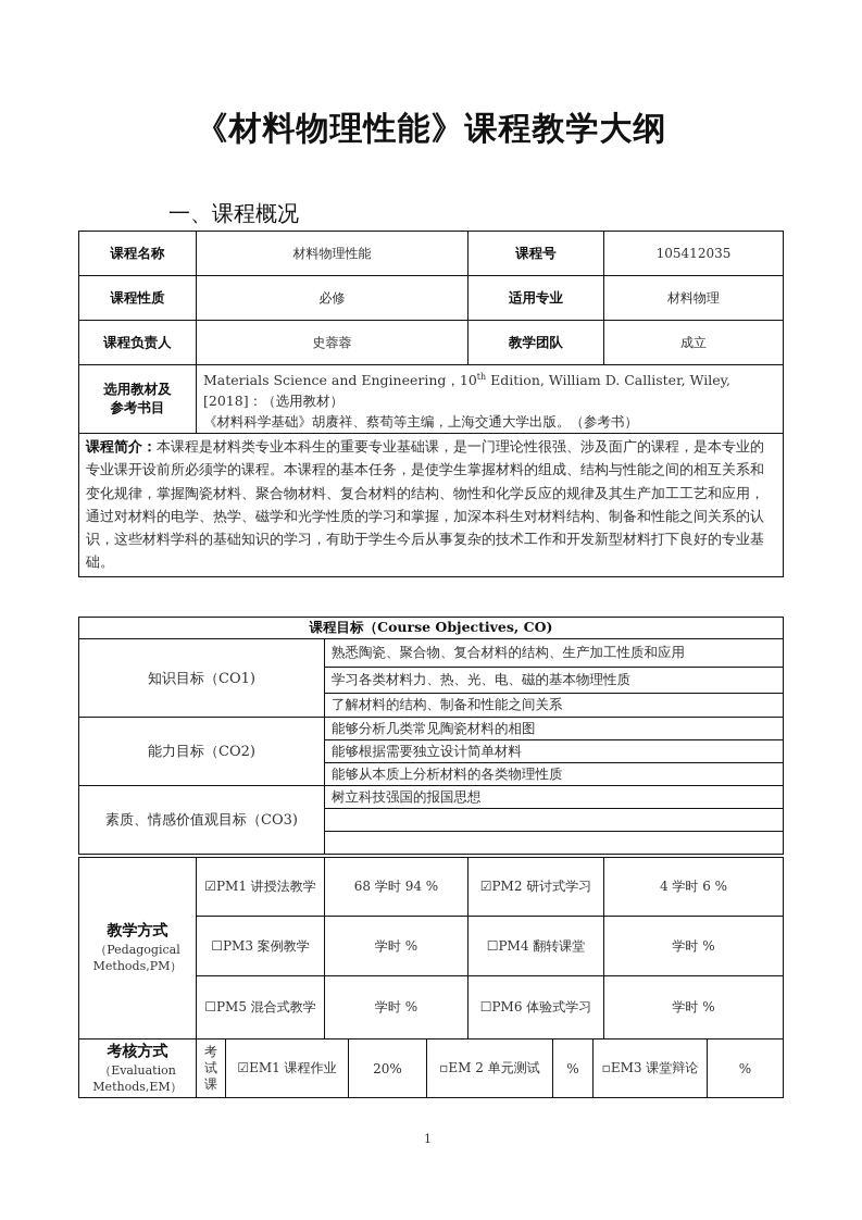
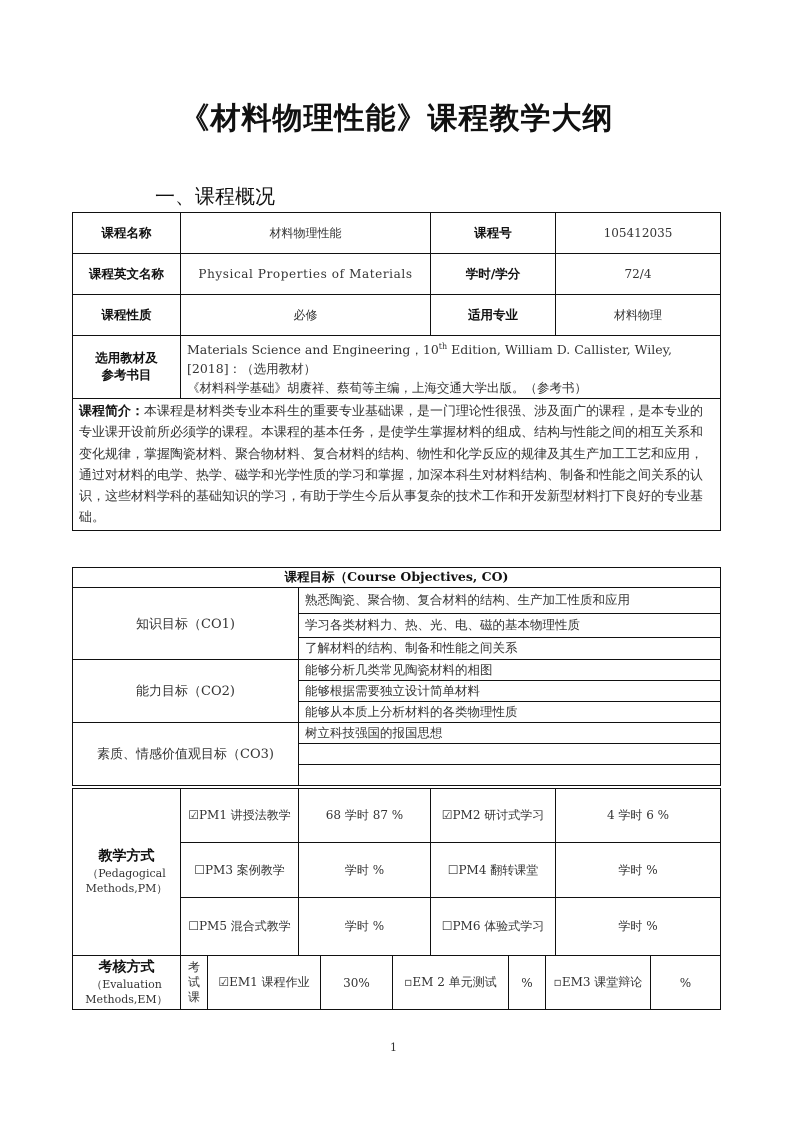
  《材料物理性能》课程教学大纲
  一、课程概况
  课程名称	材料物理性能	课程号	105412035
+ 课程英文名称	Physical Properties of Materials	学时/学分	72/4
  课程性质	必修	适用专业	材料物理
- 课程负责人	史蓉蓉	教学团队	成立
  选用教材及 参考书目	Materials Science and Engineering，10th Edition, William D. Callister, Wiley, [2018]：（选用教材） 《材料科学基础》胡赓祥、蔡荀等主编，上海交通大学出版。（参考书）
  课程简介：本课程是材料类专业本科生的重要专业基础课，是一门理论性很强、涉及面广的课程，是本专业的专业课开设前所必须学的课程。本课程的基本任务，是使学生掌握材料的组成、结构与性能之间的相互关系和变化规律，掌握陶瓷材料、聚合物材料、复合材料的结构、物性和化学反应的规律及其生产加工工艺和应用，通过对材料的电学、热学、磁学和光学性质的学习和掌握，加深本科生对材料结构、制备和性能之间关系的认识，这些材料学科的基础知识的学习，有助于学生今后从事复杂的技术工作和开发新型材料打下良好的专业基础。
  课程目标（Course Objectives, CO)
  知识目标（CO1)	熟悉陶瓷、聚合物、复合材料的结构、生产加工性质和应用
  学习各类材料力、热、光、电、磁的基本物理性质
  了解材料的结构、制备和性能之间关系
  能力目标（CO2)	能够分析几类常见陶瓷材料的相图
  能够根据需要独立设计简单材料
  能够从本质上分析材料的各类物理性质
  素质、情感价值观目标（CO3)	树立科技强国的报国思想
- 教学方式 （Pedagogical Methods,PM）	☑PM1 讲授法教学	68 学时 94 %	☑PM2 研讨式学习	4 学时 6 %
+ 教学方式 （Pedagogical Methods,PM）	☑PM1 讲授法教学	68 学时 87 %	☑PM2 研讨式学习	4 学时 6 %
  ☐PM3 案例教学	学时 %	☐PM4 翻转课堂	学时 %
  ☐PM5 混合式教学	学时 %	☐PM6 体验式学习	学时 %
- 考核方式 （Evaluation Methods,EM）	考 试 课	☑EM1 课程作业	20%	▫EM 2 单元测试	%	▫EM3 课堂辩论	%
+ 考核方式 （Evaluation Methods,EM）	考 试 课	☑EM1 课程作业	30%	▫EM 2 单元测试	%	▫EM3 课堂辩论	%
  1
